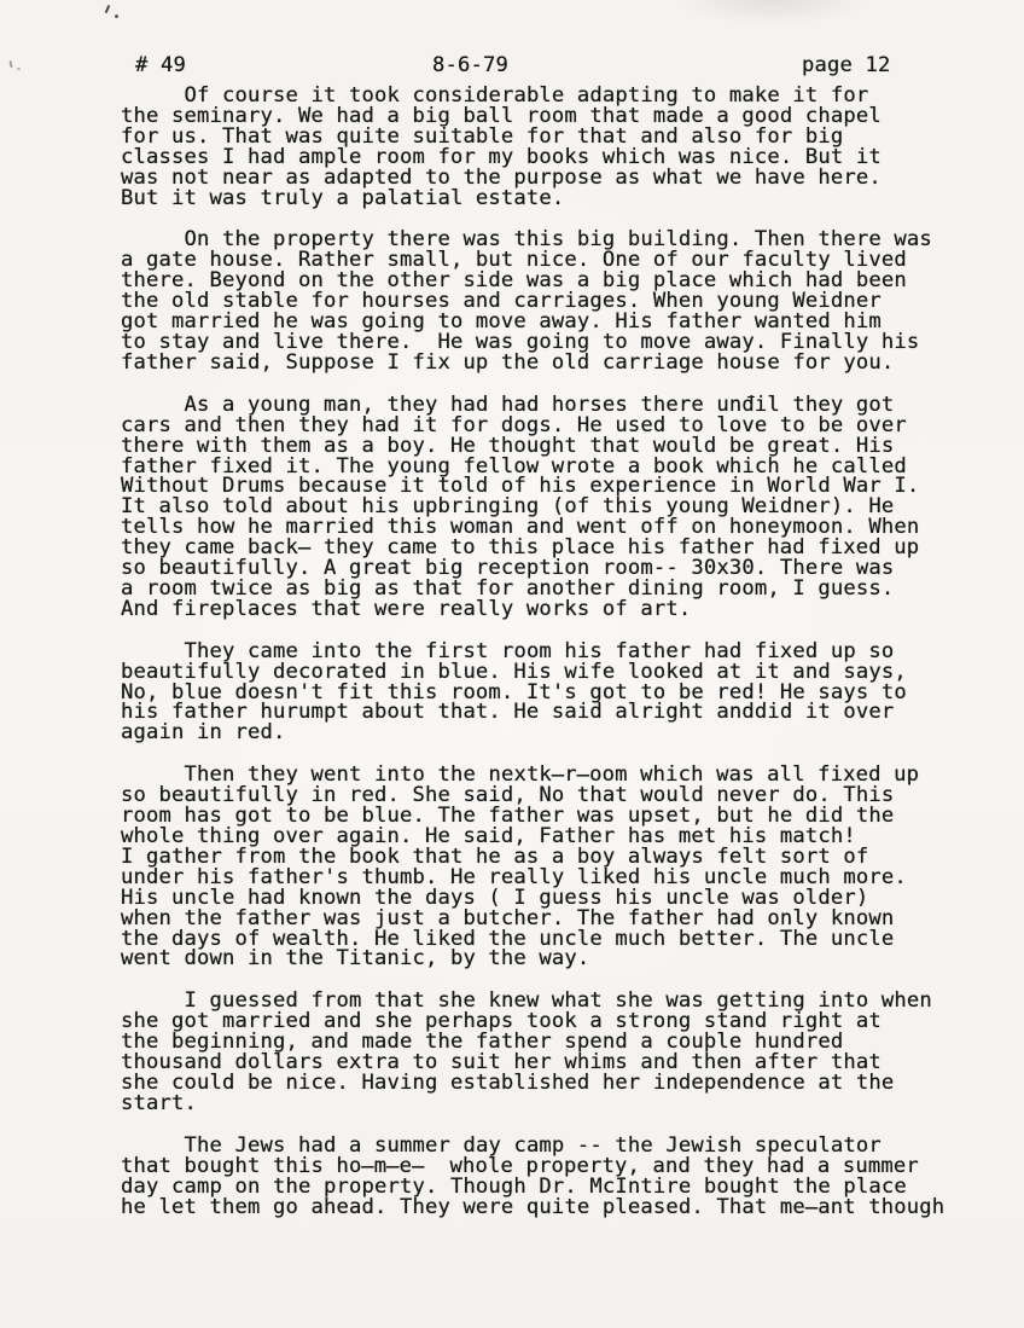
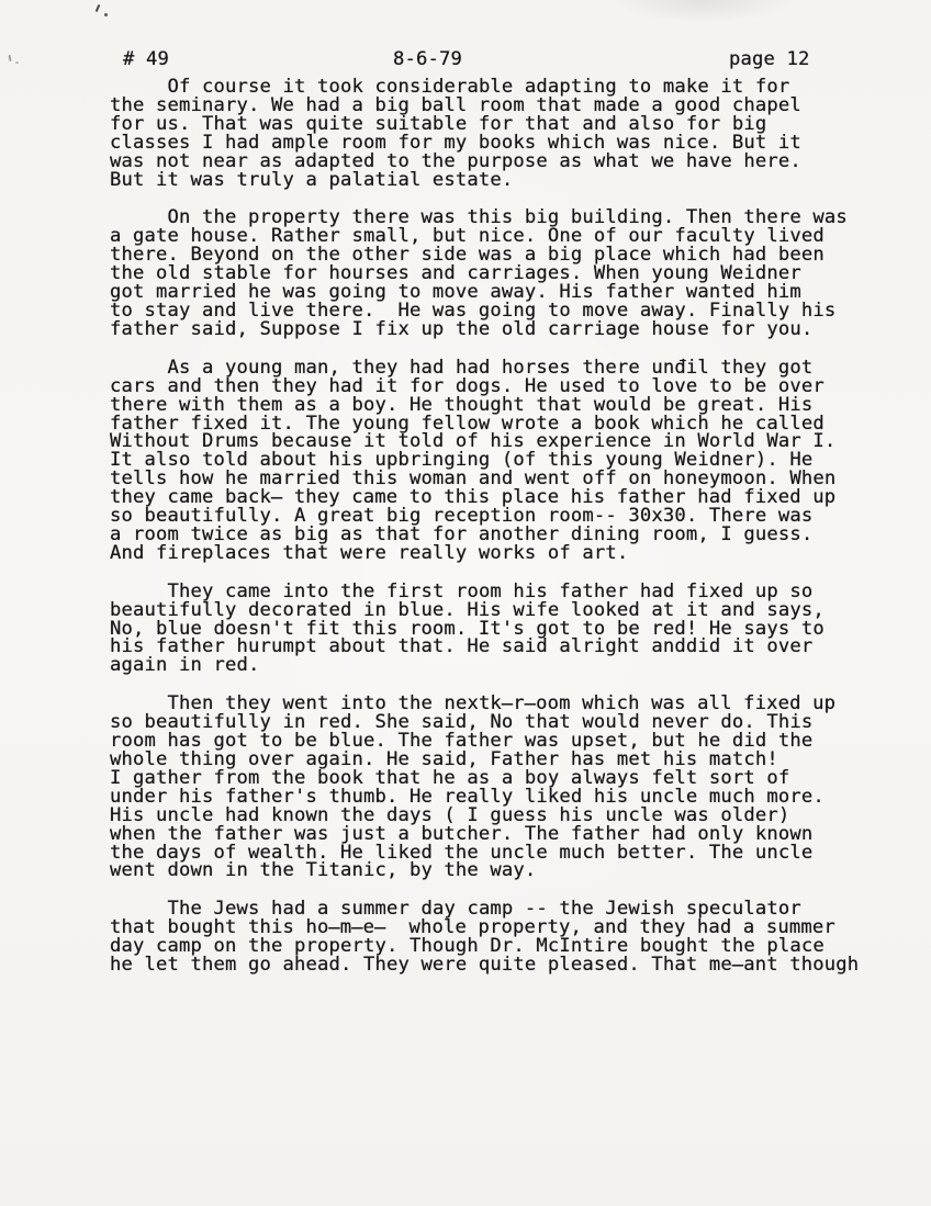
  # 49
  8-6-79
  page 12
  Of course it took considerable adapting to make it for
  the seminary. We had a big ball room that made a good chapel
  for us. That was quite suitable for that and also for big
  classes I had ample room for my books which was nice. But it
  was not near as adapted to the purpose as what we have here.
  But it was truly a palatial estate.
  On the property there was this big building. Then there was
  a gate house. Rather small, but nice. One of our faculty lived
  there. Beyond on the other side was a big place which had been
  the old stable for hourses and carriages. When young Weidner
  got married he was going to move away. His father wanted him
  to stay and live there. He was going to move away. Finally his
  father said, Suppose I fix up the old carriage house for you.
  As a young man, they had had horses there unđil they got
  cars and then they had it for dogs. He used to love to be over
  there with them as a boy. He thought that would be great. His
  father fixed it. The young fellow wrote a book which he called
  Without Drums because it told of his experience in World War I.
  It also told about his upbringing (of this young Weidner). He
  tells how he married this woman and went off on honeymoon. When
  they came back̶ they came to this place his father had fixed up
  so beautifully. A great big reception room-- 30x30. There was
  a room twice as big as that for another dining room, I guess.
  And fireplaces that were really works of art.
  They came into the first room his father had fixed up so
  beautifully decorated in blue. His wife looked at it and says,
  No, blue doesn't fit this room. It's got to be red! He says to
  his father hurumpt about that. He said alright anddid it over
  again in red.
  Then they went into the nextk̶r̶oom which was all fixed up
  so beautifully in red. She said, No that would never do. This
  room has got to be blue. The father was upset, but he did the
  whole thing over again. He said, Father has met his match!
  I gather from the book that he as a boy always felt sort of
  under his father's thumb. He really liked his uncle much more.
  His uncle had known the days ( I guess his uncle was older)
  when the father was just a butcher. The father had only known
  the days of wealth. He liked the uncle much better. The uncle
  went down in the Titanic, by the way.
- I guessed from that she knew what she was getting into when
- she got married and she perhaps took a strong stand right at
- the beginning, and made the father spend a couþle hundred
- thousand dollars extra to suit her whims and then after that
- she could be nice. Having established her independence at the
- start.
  The Jews had a summer day camp -- the Jewish speculator
  that bought this ho̶m̶e̶ whole property, and they had a summer
  day camp on the property. Though Dr. McIntire bought the place
  he let them go ahead. They were quite pleased. That me̶ant though
